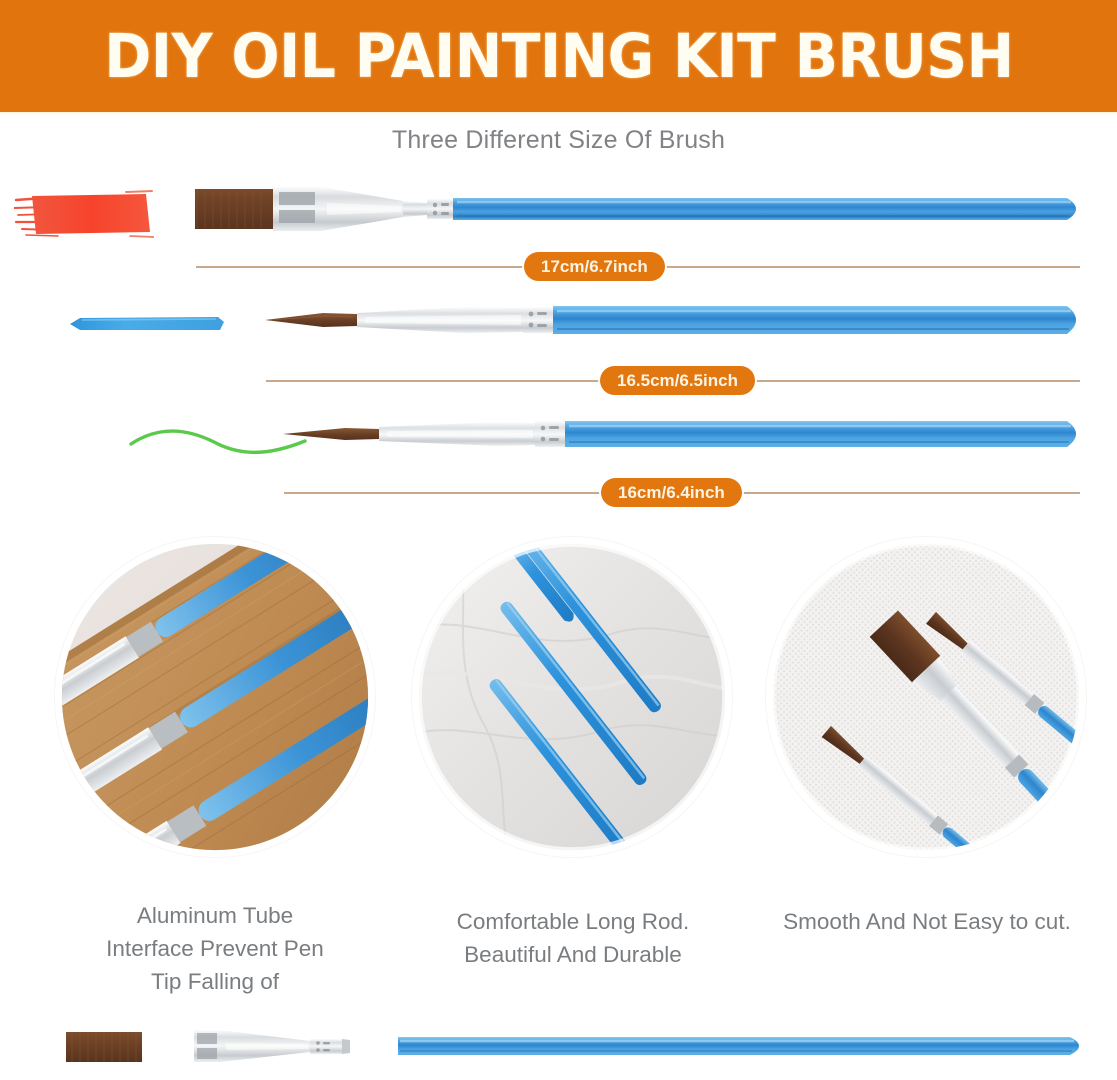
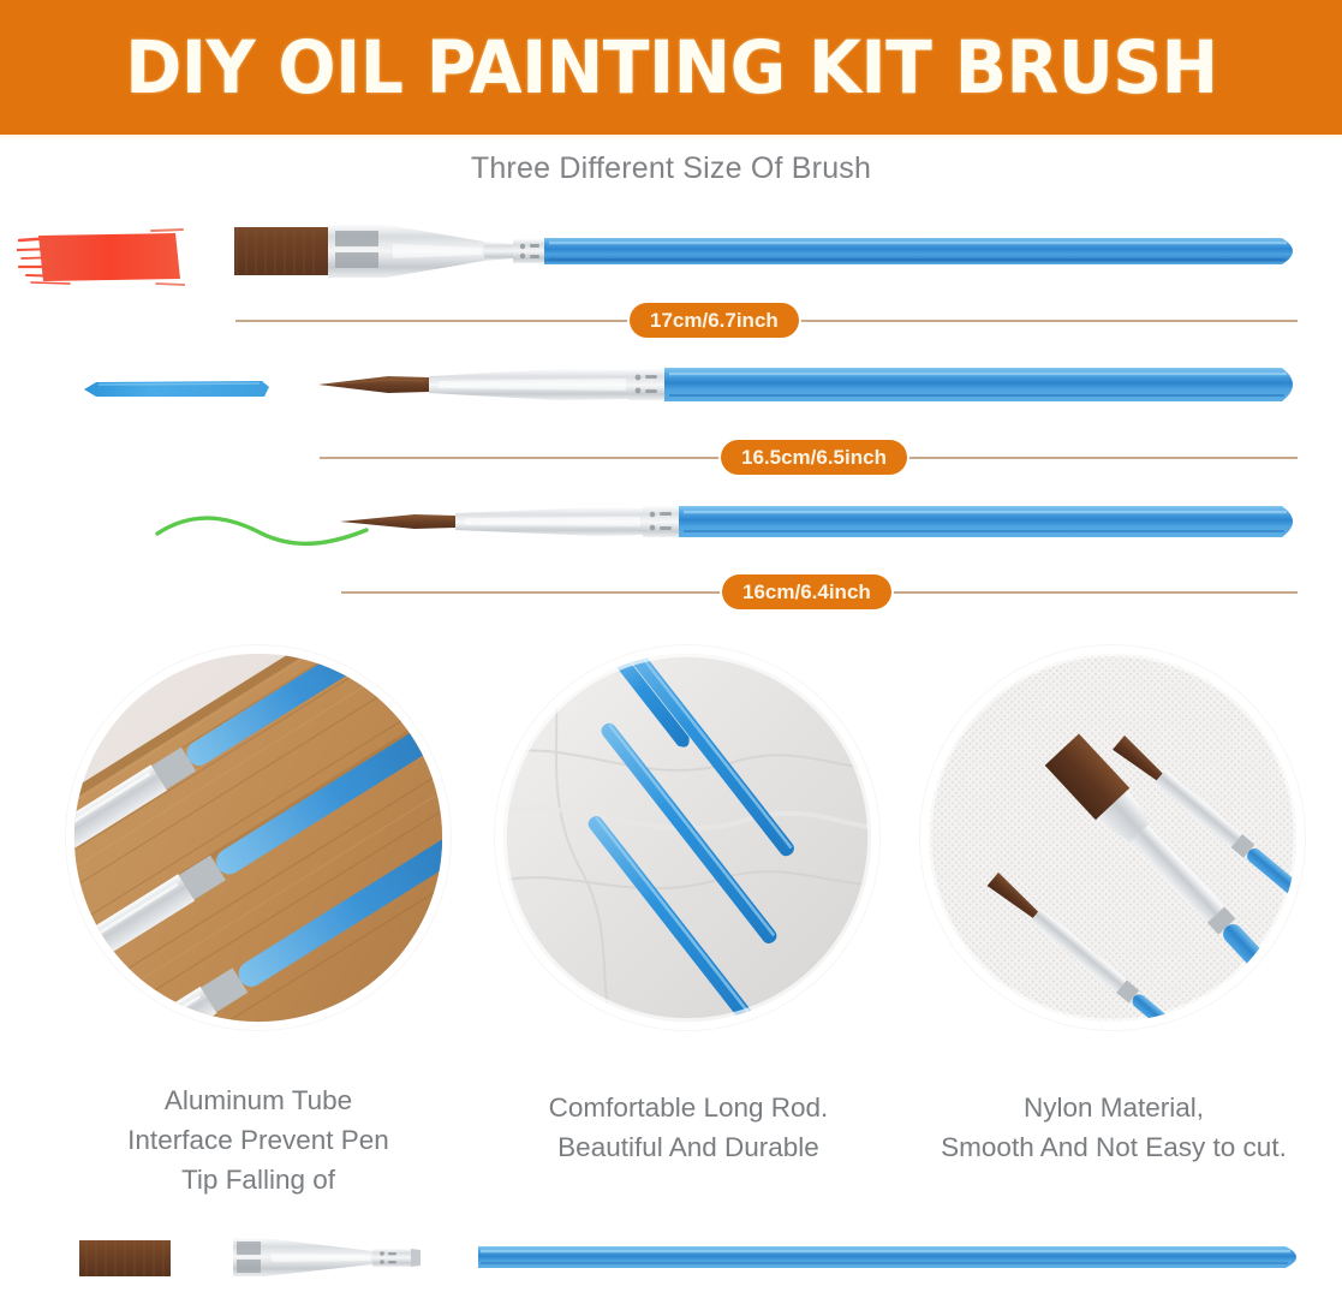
  DIY OIL PAINTING KIT BRUSH
  Three Different Size Of Brush
  17cm/6.7inch
  16.5cm/6.5inch
  16cm/6.4inch
  Aluminum Tube
  Interface Prevent Pen
  Tip Falling of
  Comfortable Long Rod.
  Beautiful And Durable
+ Nylon Material,
  Smooth And Not Easy to cut.
